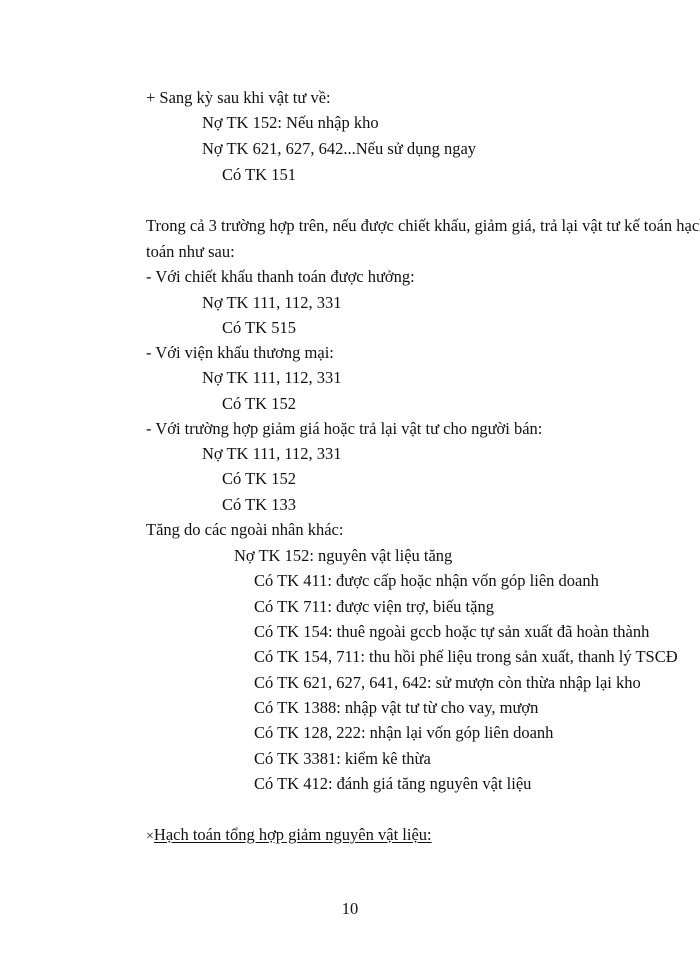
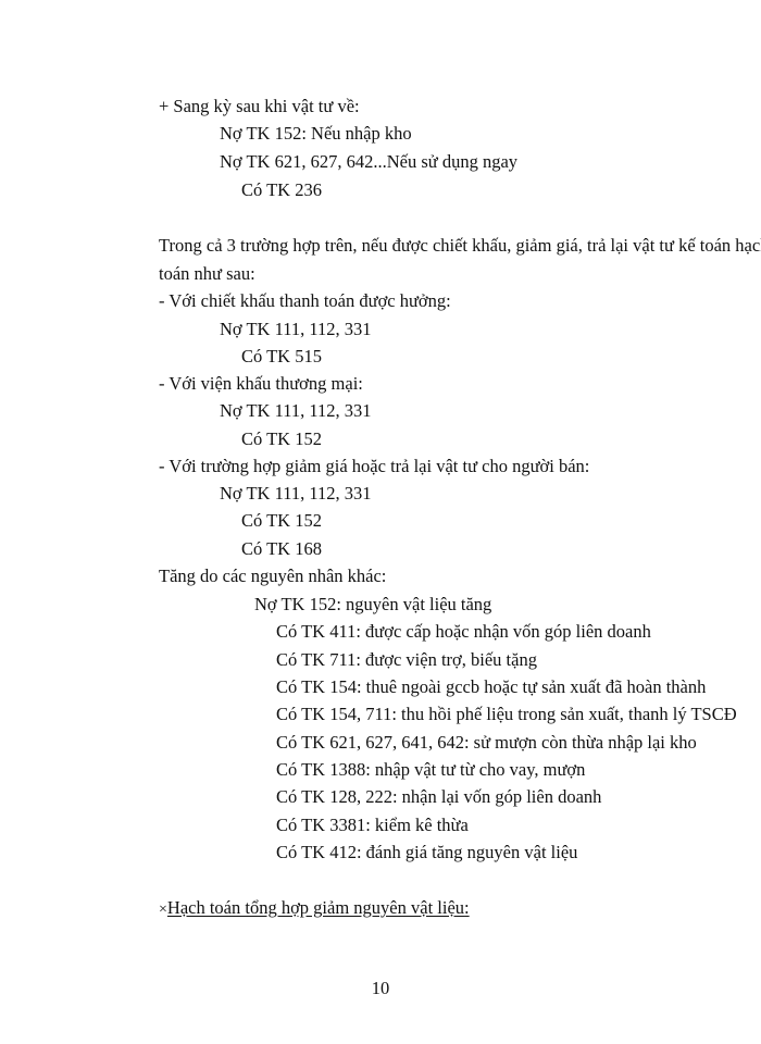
  + Sang kỳ sau khi vật tư về:
  Nợ TK 152: Nếu nhập kho
  Nợ TK 621, 627, 642...Nếu sử dụng ngay
- Có TK 151
+ Có TK 236
  Trong cả 3 trường hợp trên, nếu được chiết khấu, giảm giá, trả lại vật tư kế toán hạc
  toán như sau:
  - Với chiết khấu thanh toán được hưởng:
  Nợ TK 111, 112, 331
  Có TK 515
  - Với viện khấu thương mại:
  Nợ TK 111, 112, 331
  Có TK 152
  - Với trường hợp giảm giá hoặc trả lại vật tư cho người bán:
  Nợ TK 111, 112, 331
  Có TK 152
- Có TK 133
+ Có TK 168
- Tăng do các ngoài nhân khác:
+ Tăng do các nguyên nhân khác:
  Nợ TK 152: nguyên vật liệu tăng
  Có TK 411: được cấp hoặc nhận vốn góp liên doanh
  Có TK 711: được viện trợ, biếu tặng
  Có TK 154: thuê ngoài gccb hoặc tự sản xuất đã hoàn thành
  Có TK 154, 711: thu hồi phế liệu trong sản xuất, thanh lý TSCĐ
  Có TK 621, 627, 641, 642: sử mượn còn thừa nhập lại kho
  Có TK 1388: nhập vật tư từ cho vay, mượn
  Có TK 128, 222: nhận lại vốn góp liên doanh
  Có TK 3381: kiểm kê thừa
  Có TK 412: đánh giá tăng nguyên vật liệu
  ×Hạch toán tổng hợp giảm nguyên vật liệu:
  10
